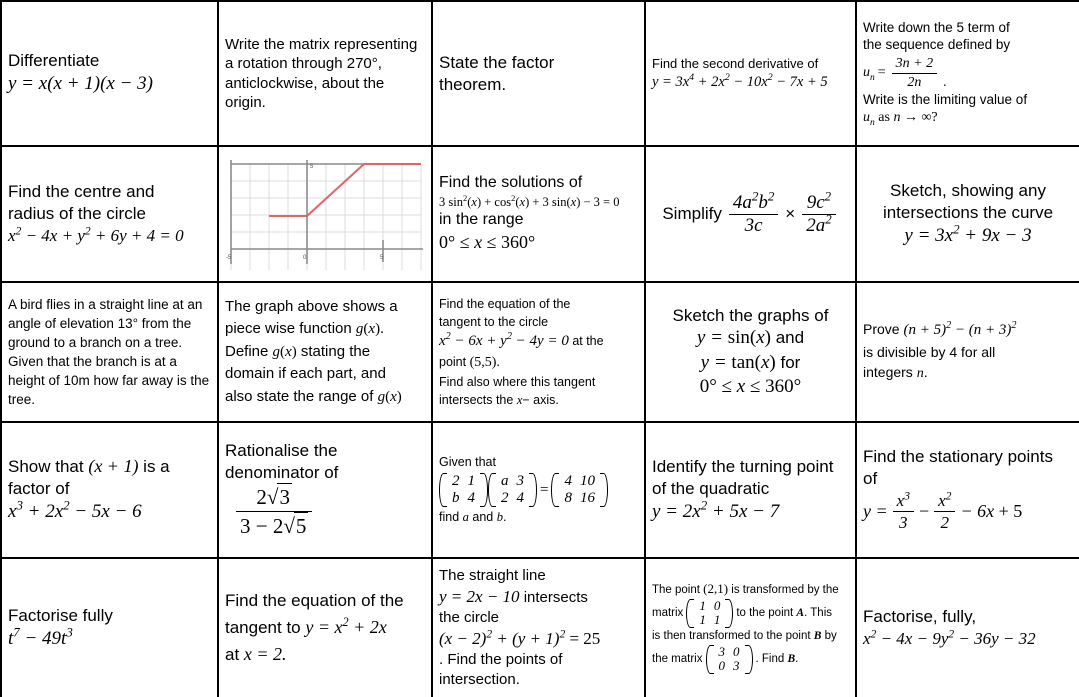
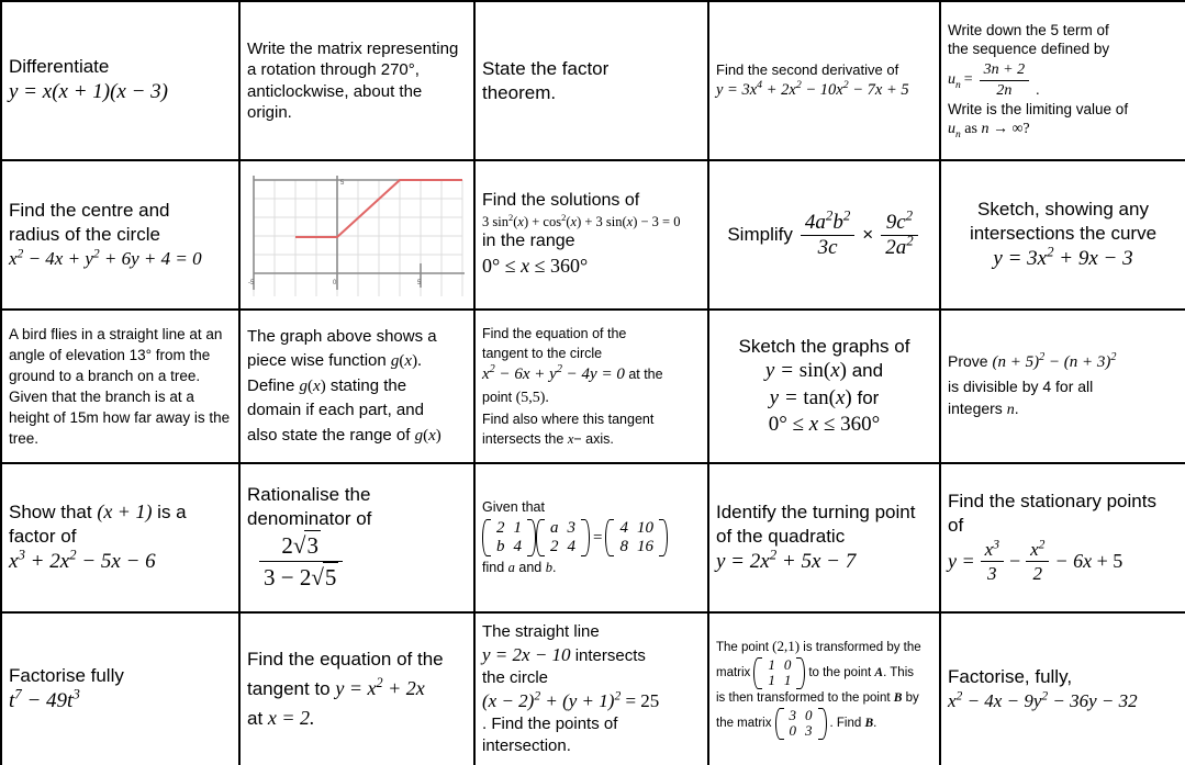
  Differentiate y = x(x + 1)(x − 3)	Write the matrix representing a rotation through 270°, anticlockwise, about the origin.	State the factor theorem.	Find the second derivative of y = 3x4 + 2x2 − 10x2 − 7x + 5	Write down the 5 term of the sequence defined by un = 3n + 2 2n . Write is the limiting value of un as n → ∞?
  Find the centre and radius of the circle x2 − 4x + y2 + 6y + 4 = 0		Find the solutions of 3 sin2(x) + cos2(x) + 3 sin(x) − 3 = 0 in the range 0° ≤ x ≤ 360°	Simplify 4a2b2 3c × 9c2 2a2	Sketch, showing any intersections the curve y = 3x2 + 9x − 3
- A bird flies in a straight line at an angle of elevation 13° from the ground to a branch on a tree. Given that the branch is at a height of 10m how far away is the tree.	The graph above shows a piece wise function g(x). Define g(x) stating the domain if each part, and also state the range of g(x)	Find the equation of the tangent to the circle x2 − 6x + y2 − 4y = 0 at the point (5,5). Find also where this tangent intersects the x− axis.	Sketch the graphs of y = sin(x) and y = tan(x) for 0° ≤ x ≤ 360°	Prove (n + 5)2 − (n + 3)2 is divisible by 4 for all integers n.
+ A bird flies in a straight line at an angle of elevation 13° from the ground to a branch on a tree. Given that the branch is at a height of 15m how far away is the tree.	The graph above shows a piece wise function g(x). Define g(x) stating the domain if each part, and also state the range of g(x)	Find the equation of the tangent to the circle x2 − 6x + y2 − 4y = 0 at the point (5,5). Find also where this tangent intersects the x− axis.	Sketch the graphs of y = sin(x) and y = tan(x) for 0° ≤ x ≤ 360°	Prove (n + 5)2 − (n + 3)2 is divisible by 4 for all integers n.
  Show that (x + 1) is a factor of x3 + 2x2 − 5x − 6	Rationalise the denominator of 2√3 3 − 2√5	Given that
  2	1
  b	4
  a	3
  2	4
  		=
  4	10
  8	16
  		find a and b.	Identify the turning point of the quadratic y = 2x2 + 5x − 7	Find the stationary points of y = x33 − x22 − 6x + 5
  Factorise fully t7 − 49t3	Find the equation of the tangent to y = x2 + 2x at x = 2.	The straight line y = 2x − 10 intersects the circle (x − 2)2 + (y + 1)2 = 25 . Find the points of intersection.	The point (2,1) is transformed by the matrix
  1	0
  1	1
  			to the point A. This is then transformed to the point B by the matrix
  3	0
  0	3
  			. Find B.	Factorise, fully, x2 − 4x − 9y2 − 36y − 32
